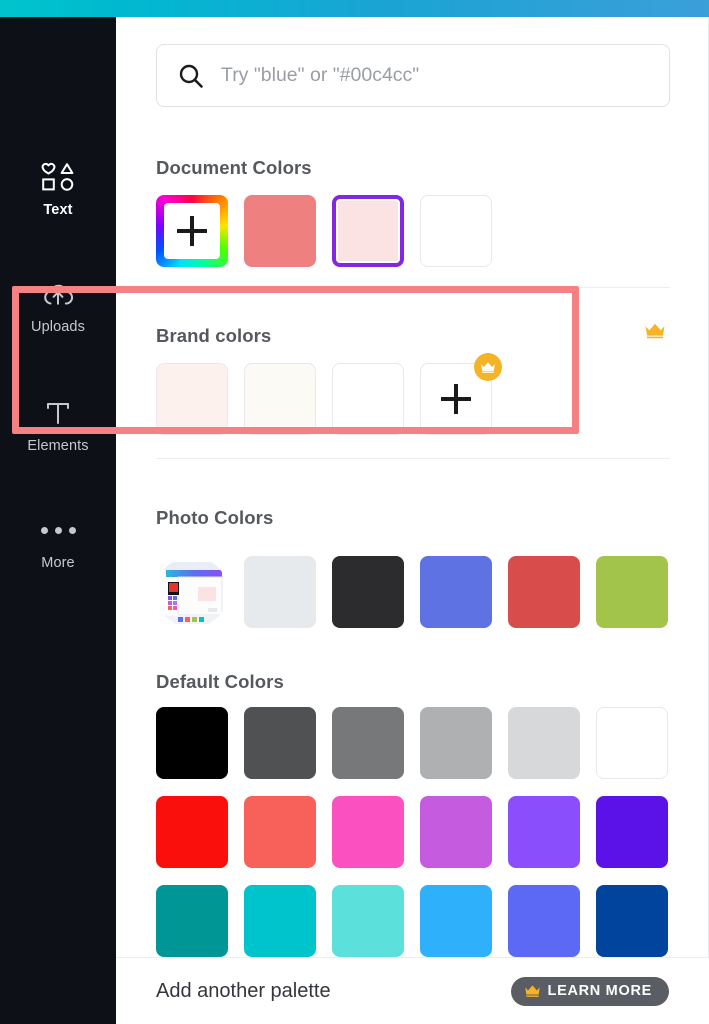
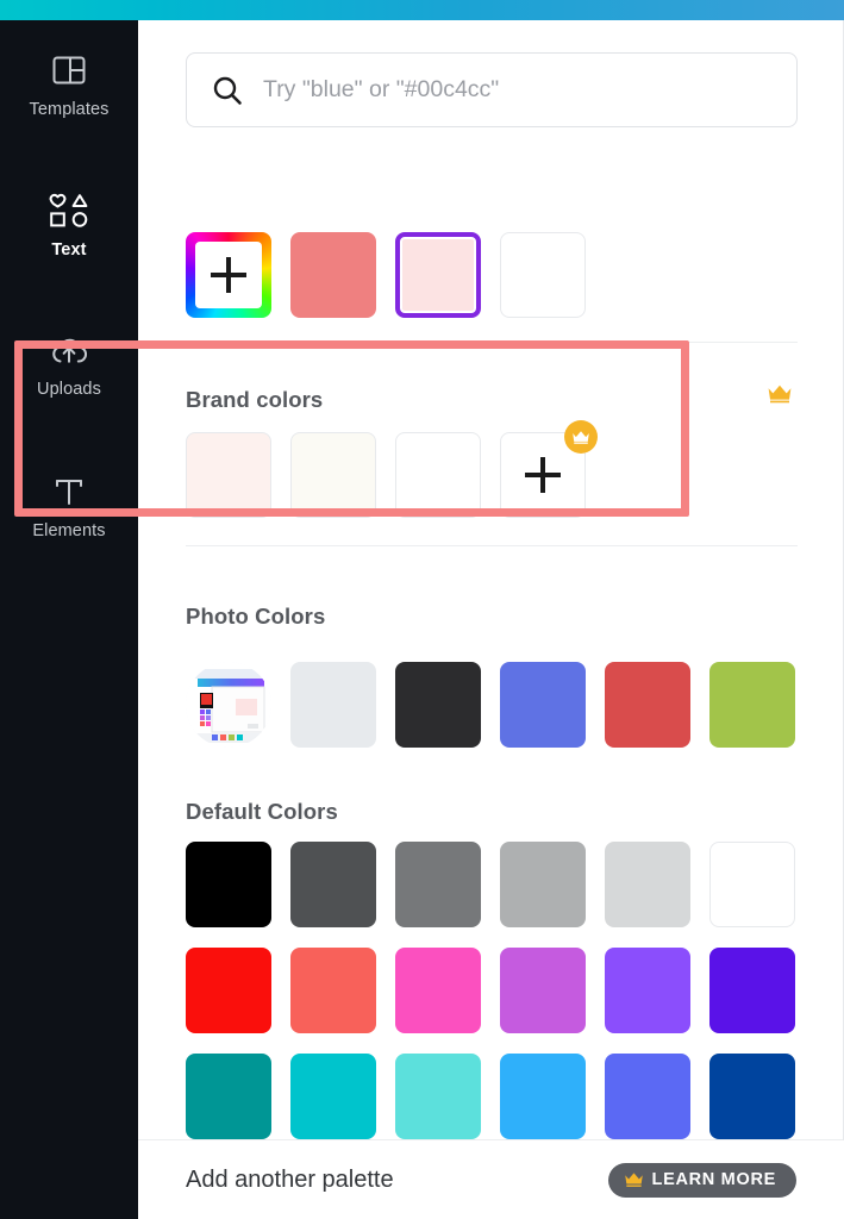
+ Templates
  Text
  Uploads
  Elements
- More
  Try "blue" or "#00c4cc"
- Document Colors
  Brand colors
  Photo Colors
  Default Colors
  Add another palette
  LEARN MORE
